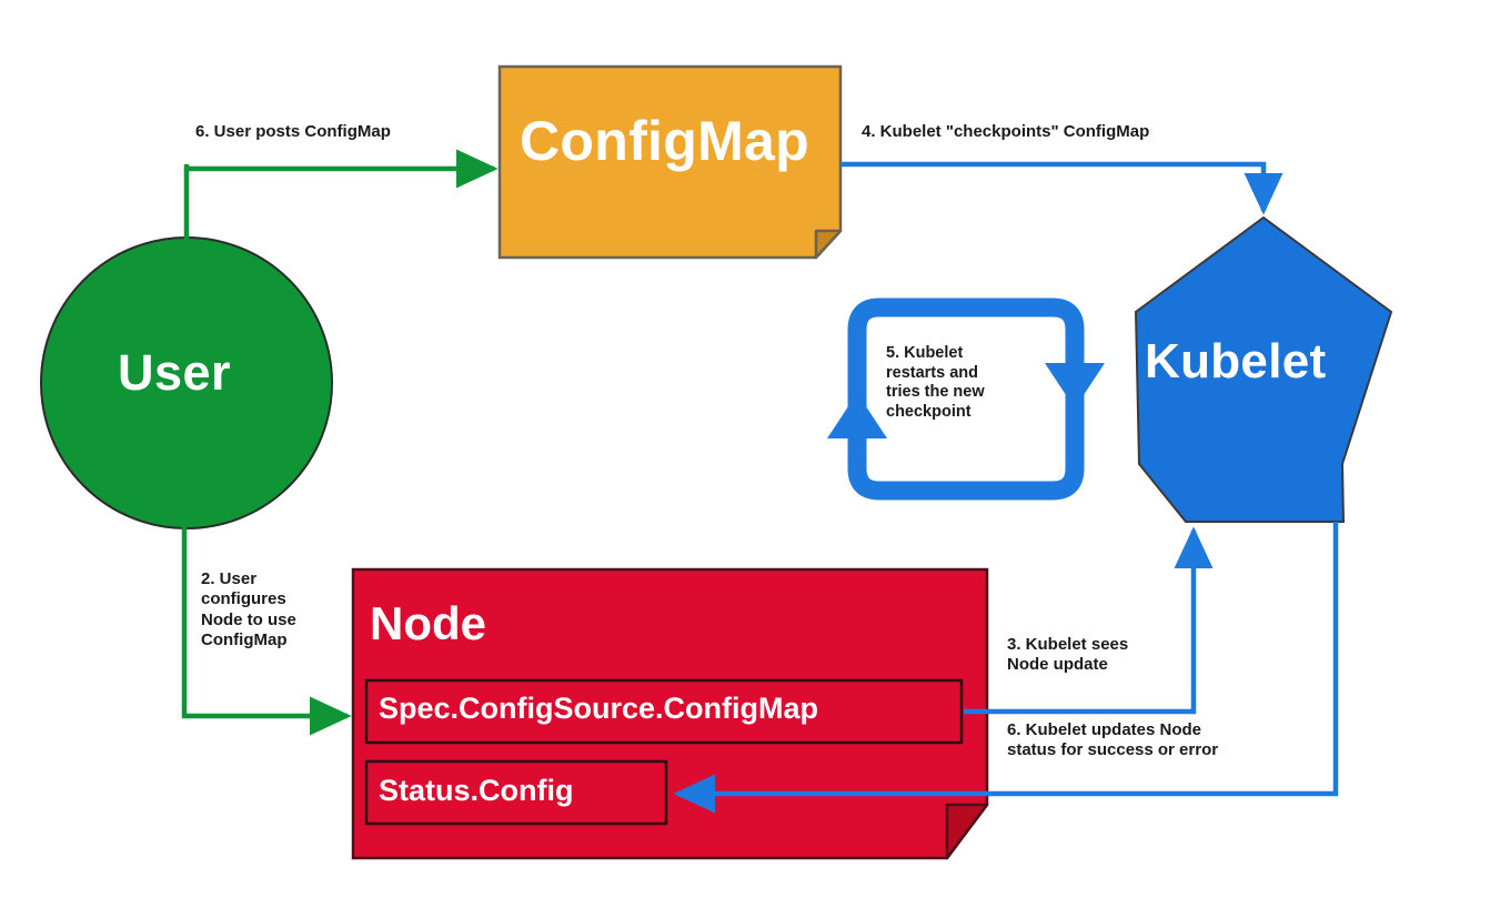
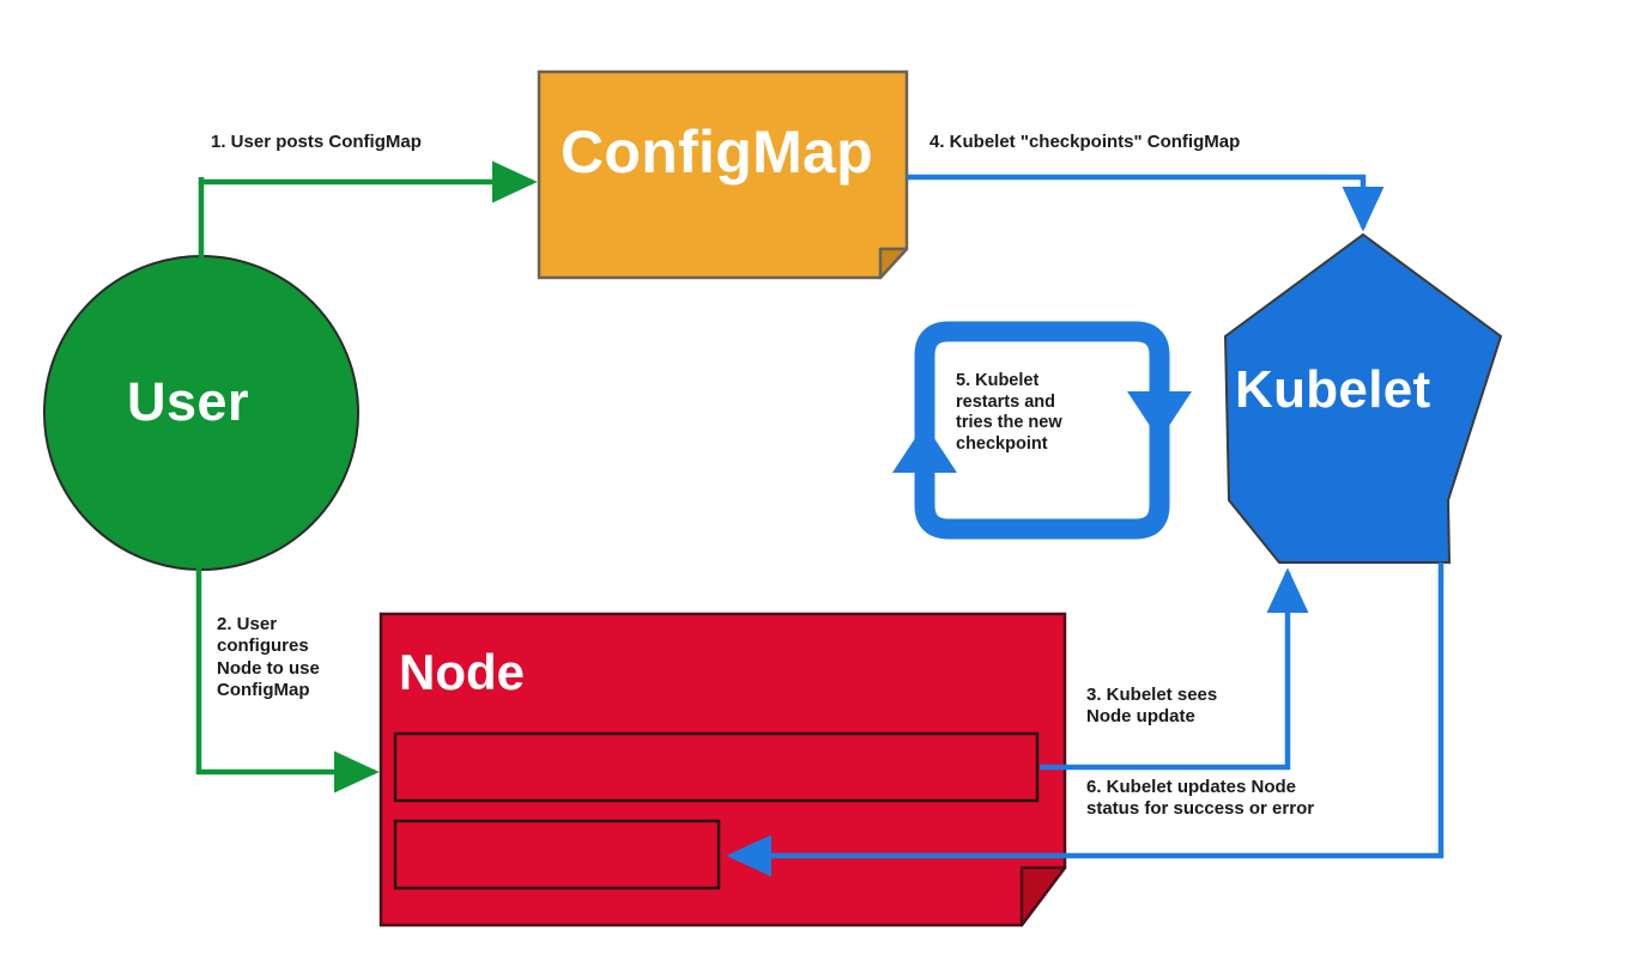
  User
  ConfigMap
  Kubelet
  Node
- Spec.ConfigSource.ConfigMap
- Status.Config
- 6. User posts ConfigMap
+ 1. User posts ConfigMap
  2. User
  configures
  Node to use
  ConfigMap
  3. Kubelet sees
  Node update
  4. Kubelet "checkpoints" ConfigMap
  5. Kubelet
  restarts and
  tries the new
  checkpoint
  6. Kubelet updates Node
  status for success or error
